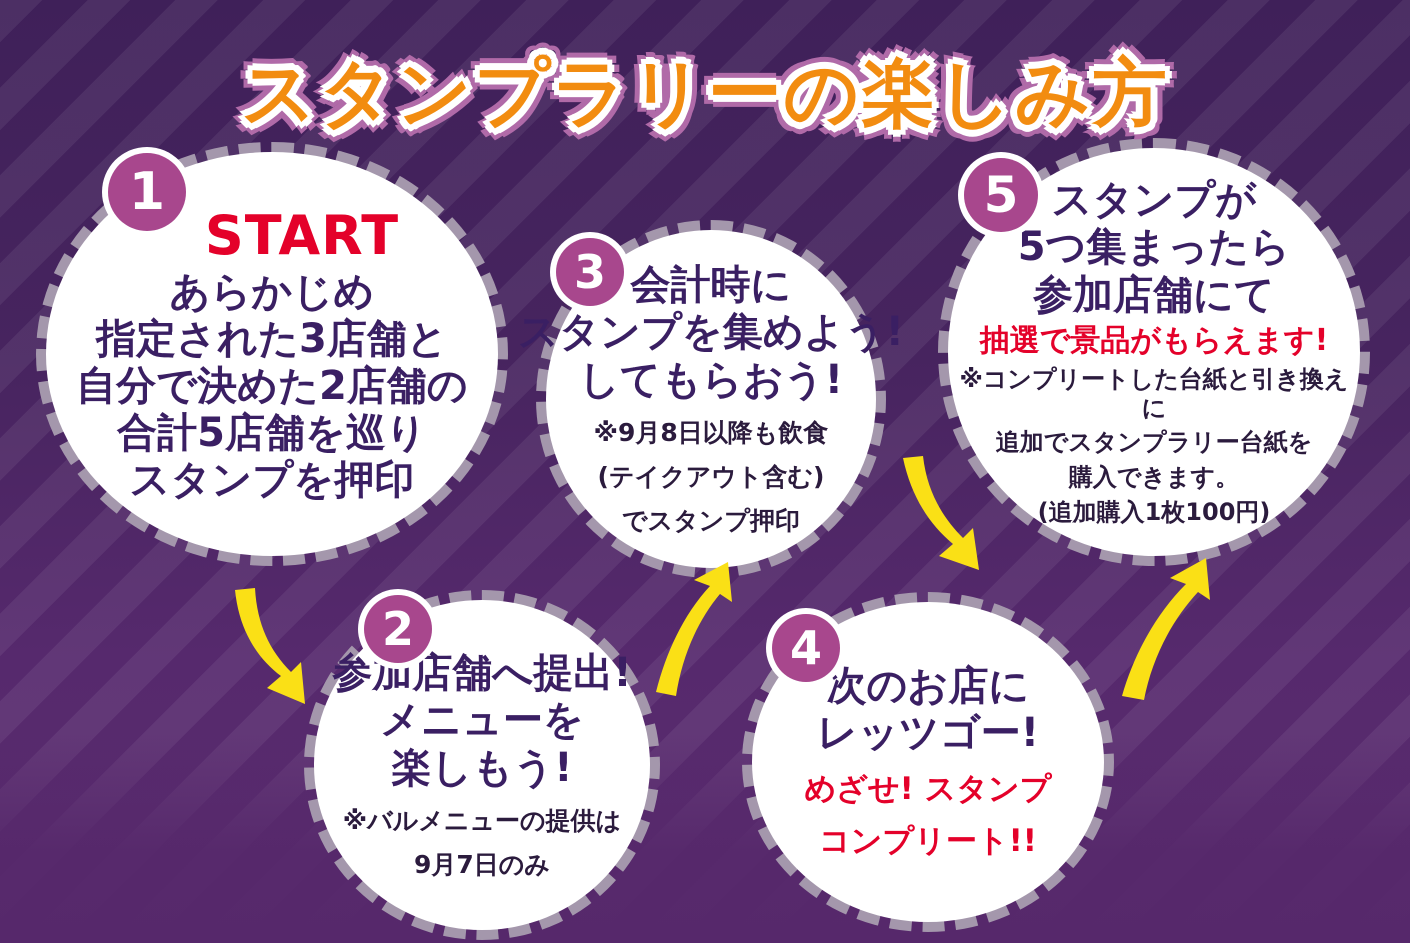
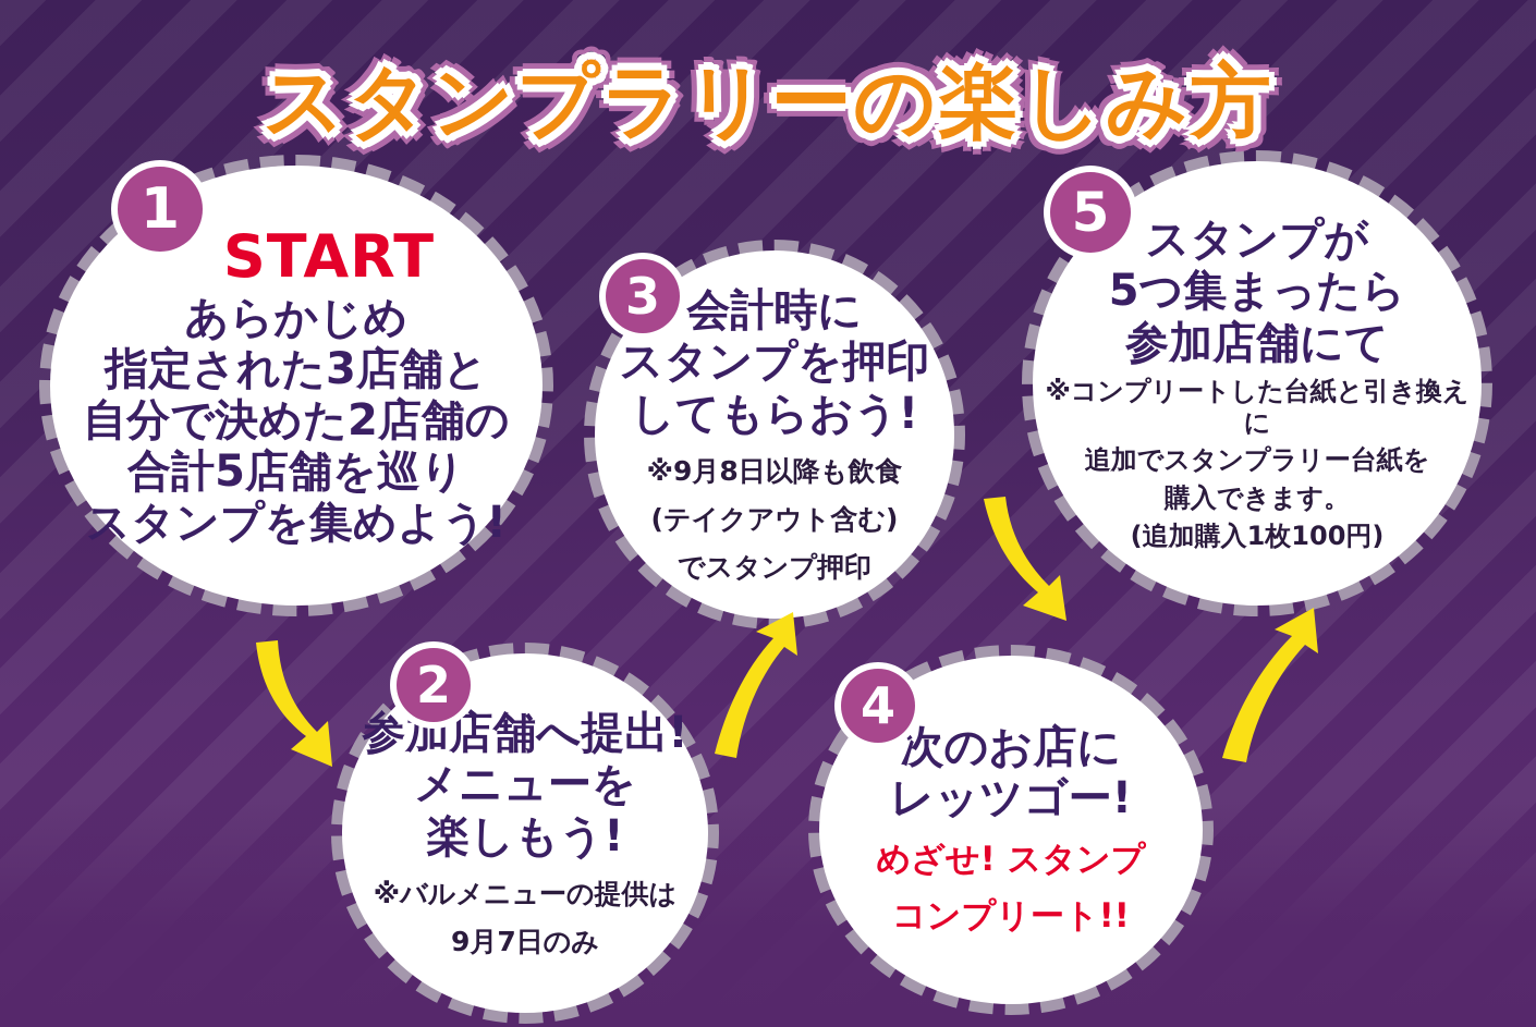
  スタンプラリーの楽しみ方
  START
  あらかじめ
  指定された3店舗と
  自分で決めた2店舗の
  合計5店舗を巡り
- スタンプを押印
+ スタンプを集めよう!
  1
  参加店舗へ提出!
  メニューを
  楽しもう!
  ※バルメニューの提供は
  9月7日のみ
  2
  会計時に
- スタンプを集めよう!
+ スタンプを押印
  してもらおう!
  ※9月8日以降も飲食
  (テイクアウト含む)
  でスタンプ押印
  3
  次のお店に
  レッツゴー!
  めざせ! スタンプ
  コンプリート!!
  4
  スタンプが
  5つ集まったら
  参加店舗にて
- 抽選で景品がもらえます!
  ※コンプリートした台紙と引き換えに
  追加でスタンプラリー台紙を
  購入できます。
  (追加購入1枚100円)
  5
